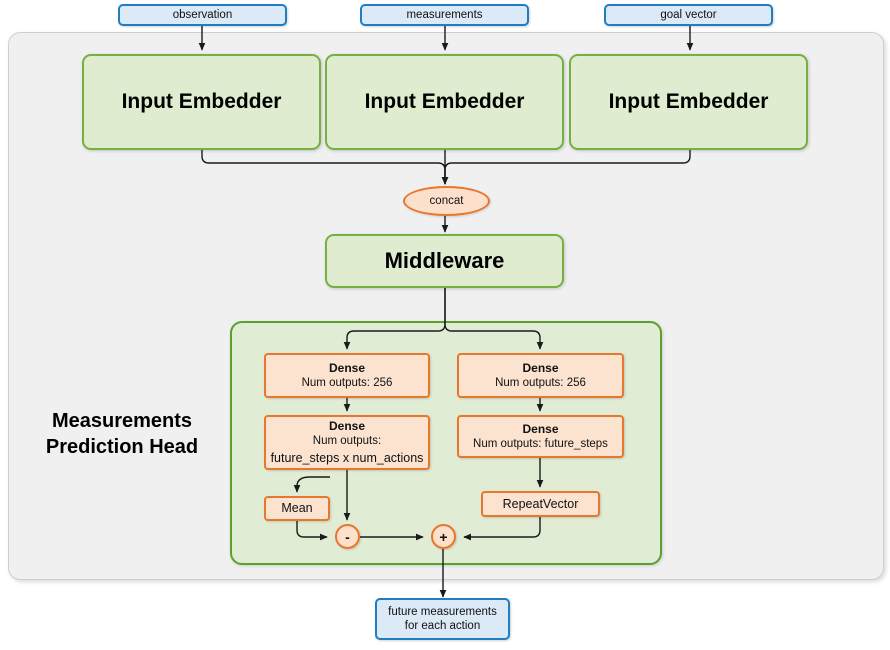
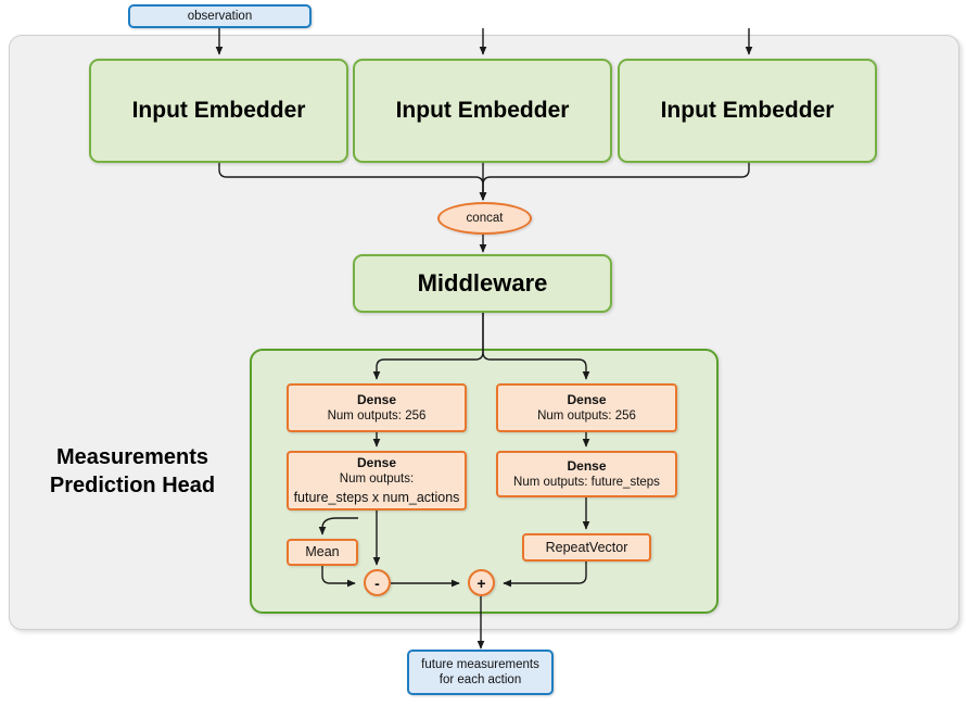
  Measurements
  Prediction Head
  observation
- measurements
- goal vector
  Input Embedder
  Input Embedder
  Input Embedder
  concat
  Middleware
  Dense
  Num outputs: 256
  Dense
  Num outputs:
  future_steps x num_actions
  Dense
  Num outputs: 256
  Dense
  Num outputs: future_steps
  Mean
  RepeatVector
  -
  +
  future measurements
  for each action
